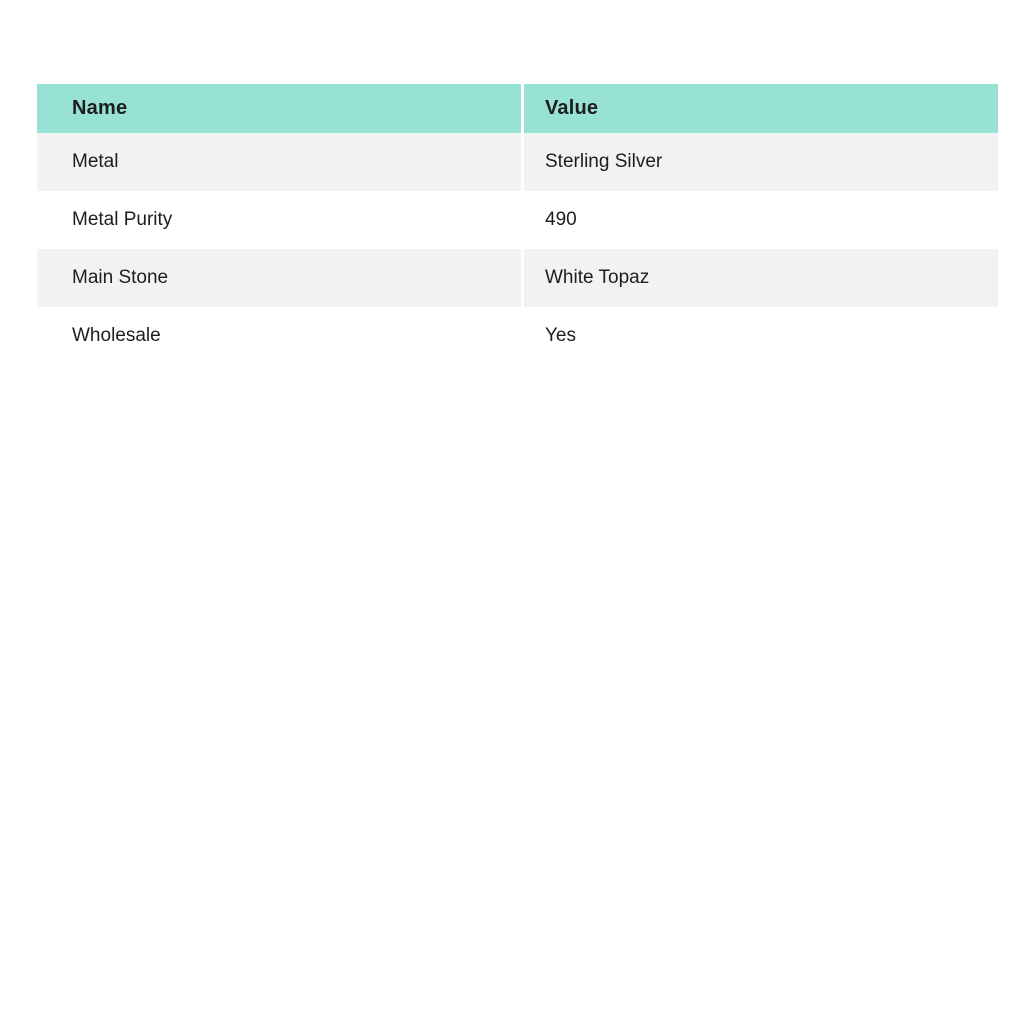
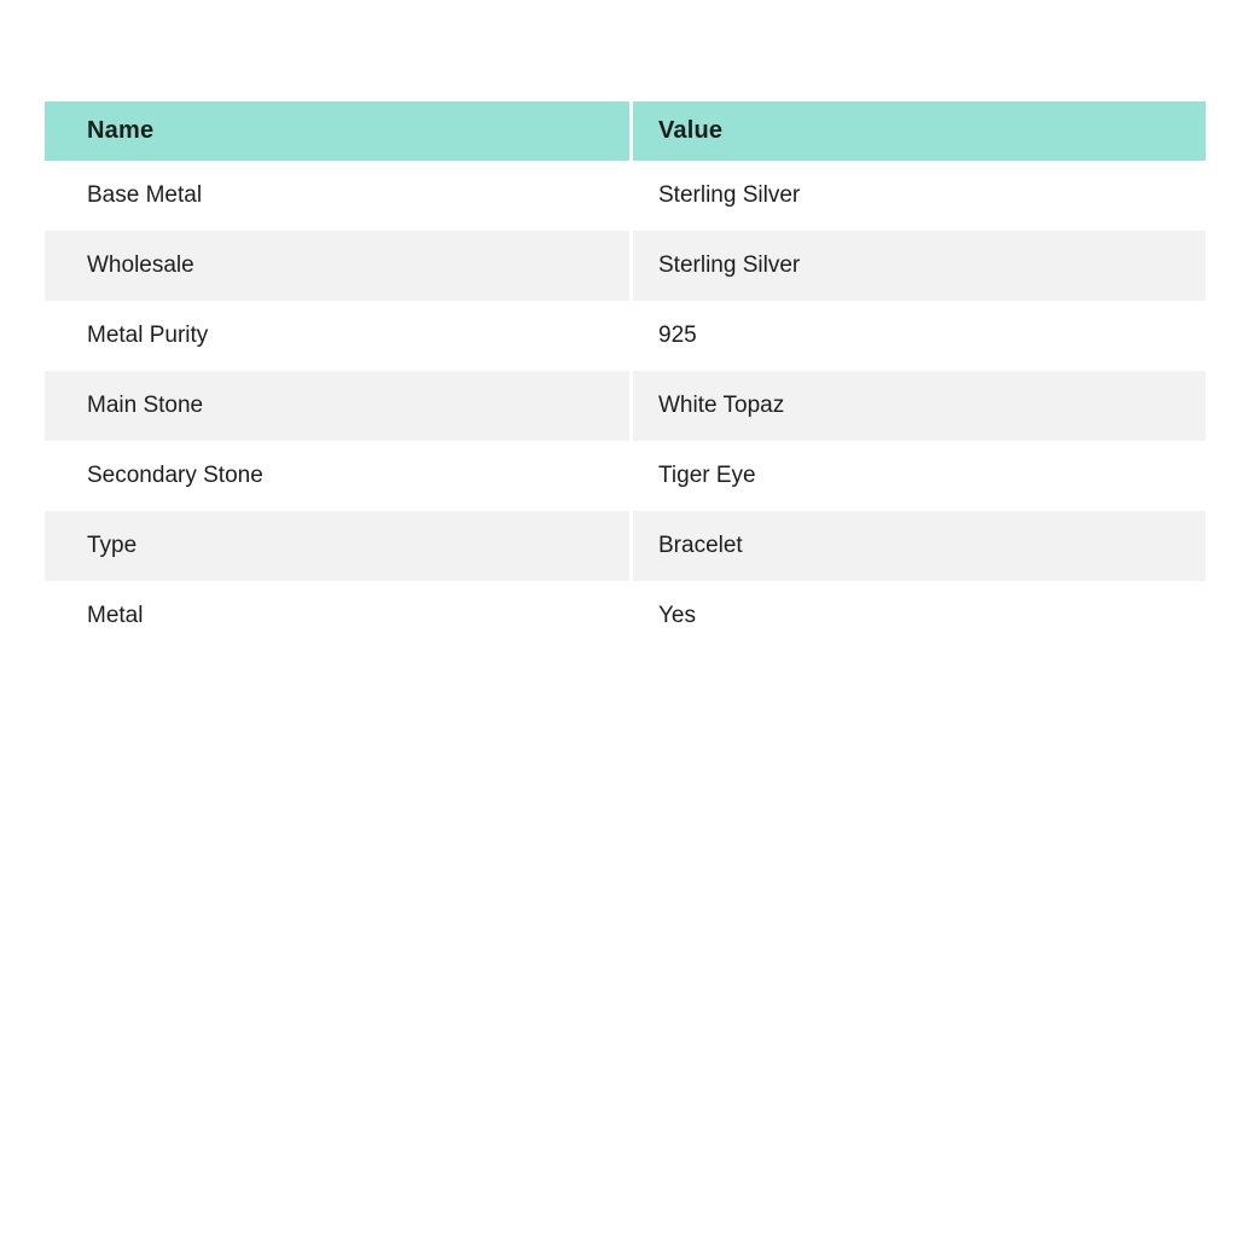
  Name	Value
+ Base Metal	Sterling Silver
- Metal	Sterling Silver
+ Wholesale	Sterling Silver
- Metal Purity	490
+ Metal Purity	925
  Main Stone	White Topaz
+ Secondary Stone	Tiger Eye
+ Type	Bracelet
- Wholesale	Yes
+ Metal	Yes
